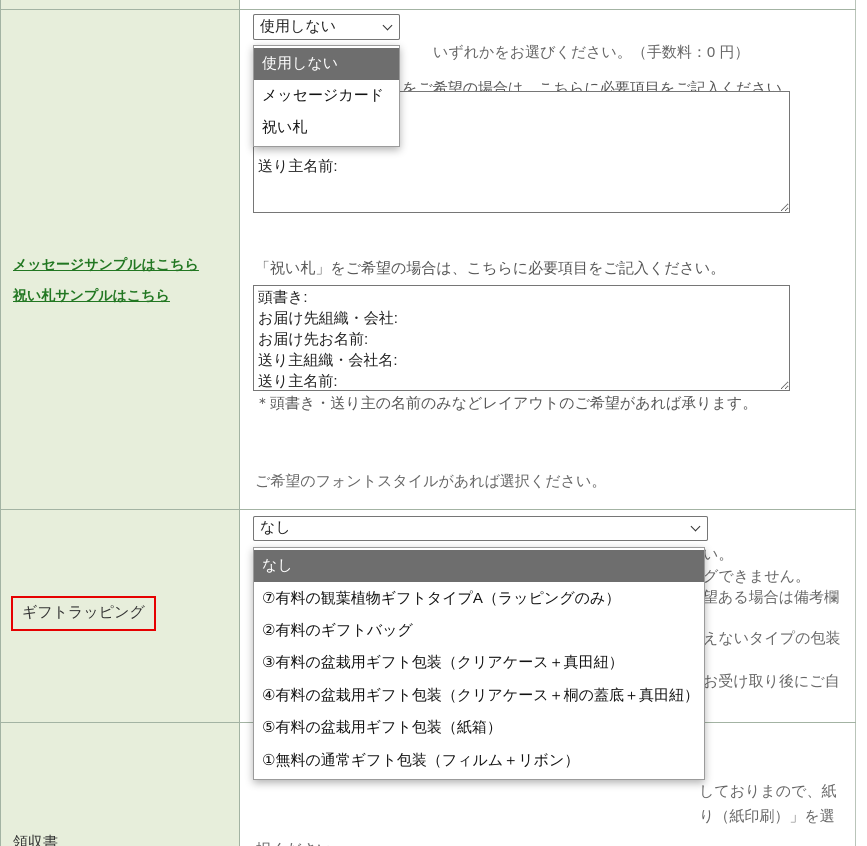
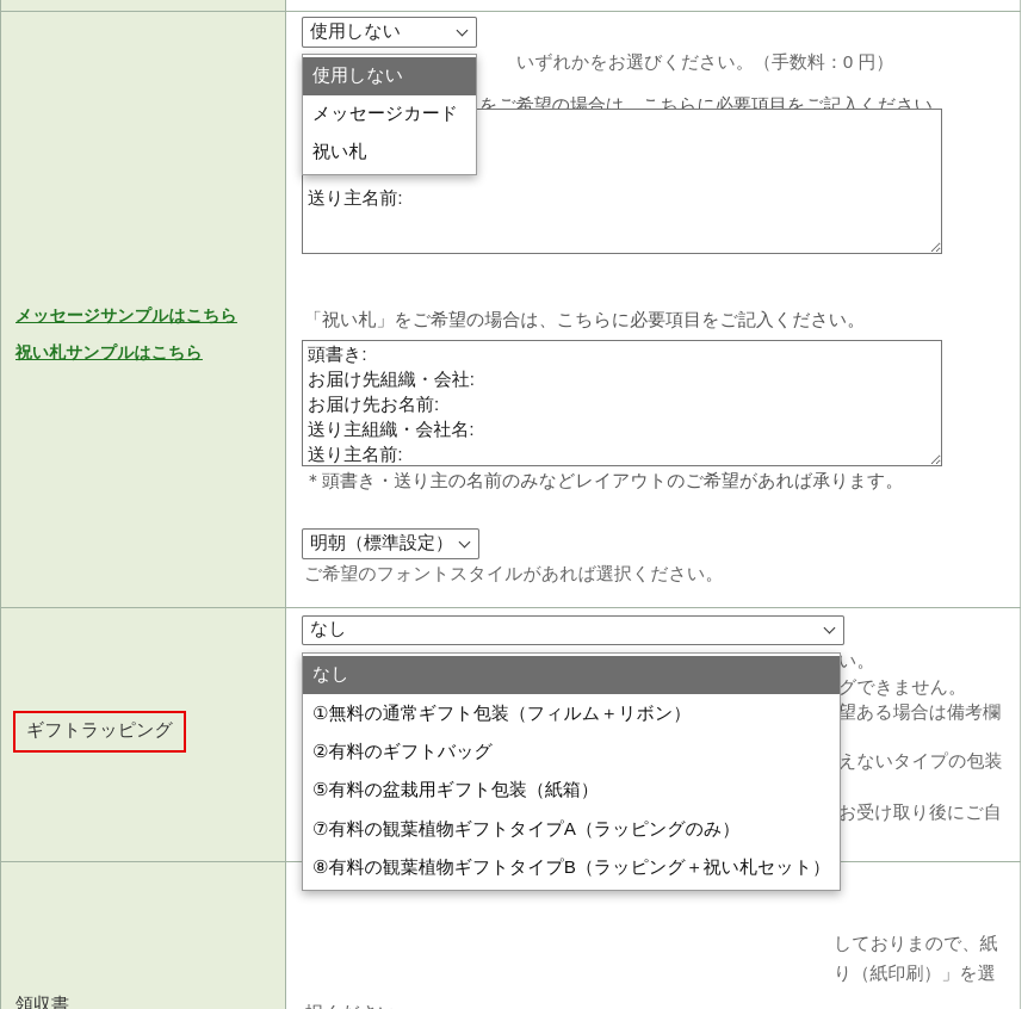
  メッセージサンプルはこちら
  祝い札サンプルはこちら
  ギフトラッピング
  領収書
  使用しない
  いずれかをお選びください。（手数料：0 円）
  をご希望の場合は、こちらに必要項目をご記入ください。
  送り主名前:
  使用しない
  メッセージカード
  祝い札
  「祝い札」をご希望の場合は、こちらに必要項目をご記入ください。
  頭書き:
  お届け先組織・会社:
  お届け先お名前:
  送り主組織・会社名:
  送り主名前:
  ＊頭書き・送り主の名前のみなどレイアウトのご希望があれば承ります。
+ 明朝（標準設定）
  ご希望のフォントスタイルがあれば選択ください。
  なし
  い。
  グできません。
  望ある場合は備考欄
  えないタイプの包装
  お受け取り後にご自
  なし
- ⑦有料の観葉植物ギフトタイプA（ラッピングのみ）
+ ①無料の通常ギフト包装（フィルム＋リボン）
  ②有料のギフトバッグ
- ③有料の盆栽用ギフト包装（クリアケース＋真田紐）
- ④有料の盆栽用ギフト包装（クリアケース＋桐の蓋底＋真田紐）
  ⑤有料の盆栽用ギフト包装（紙箱）
- ①無料の通常ギフト包装（フィルム＋リボン）
+ ⑦有料の観葉植物ギフトタイプA（ラッピングのみ）
+ ⑧有料の観葉植物ギフトタイプB（ラッピング＋祝い札セット）
  しておりまので、紙
  り（紙印刷）」を選
